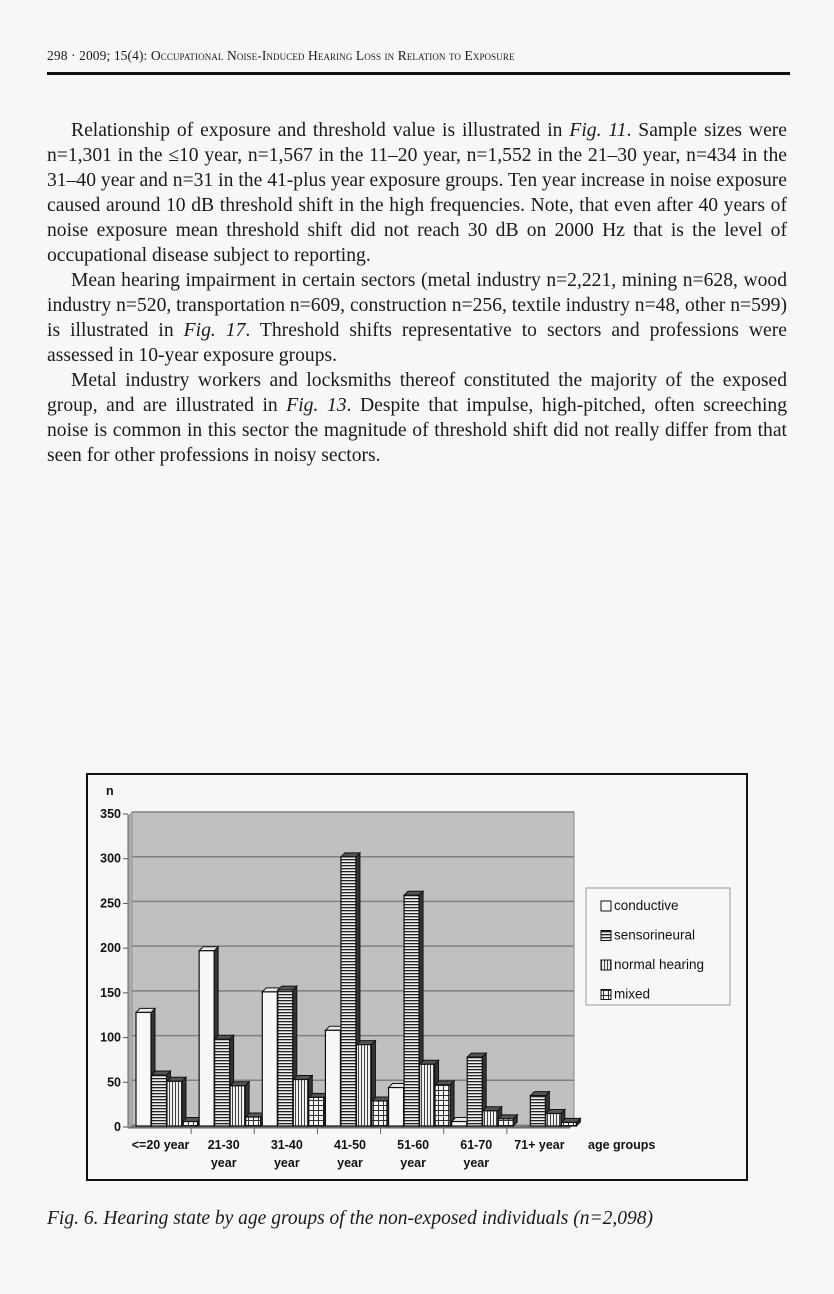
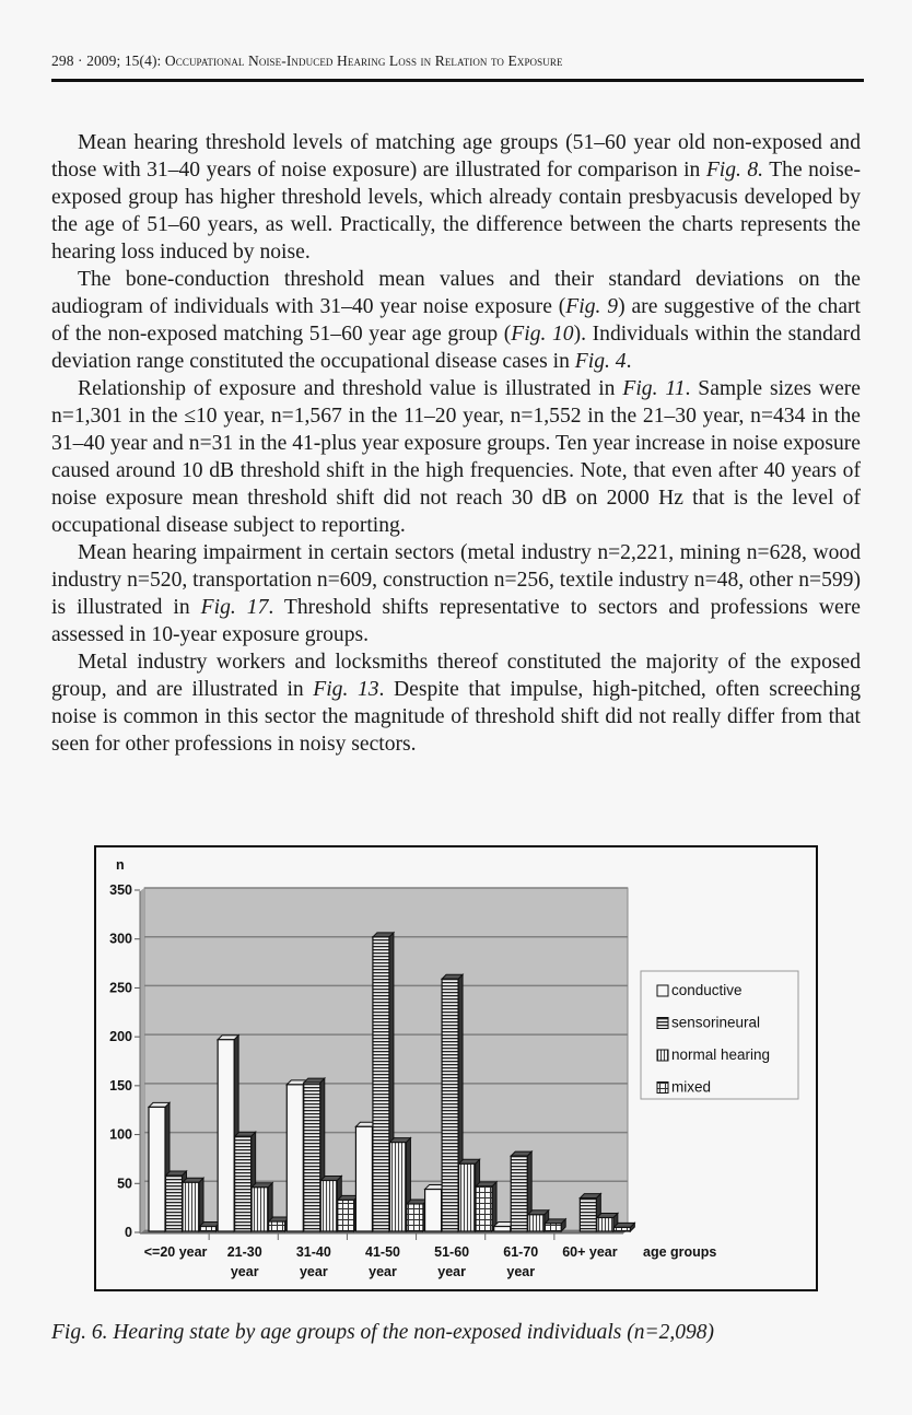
  298 · 2009; 15(4): Occupational Noise-Induced Hearing Loss in Relation to Exposure
+ Mean hearing threshold levels of matching age groups (51–60 year old non-exposed and those with 31–40 years of noise exposure) are illustrated for comparison in Fig. 8. The noise-exposed group has higher threshold levels, which already contain presbyacusis developed by the age of 51–60 years, as well. Practically, the difference between the charts represents the hearing loss induced by noise.
+ The bone-conduction threshold mean values and their standard deviations on the audiogram of individuals with 31–40 year noise exposure (Fig. 9) are suggestive of the chart of the non-exposed matching 51–60 year age group (Fig. 10). Individuals within the standard deviation range constituted the occupational disease cases in Fig. 4.
  Relationship of exposure and threshold value is illustrated in Fig. 11. Sample sizes were n=1,301 in the ≤10 year, n=1,567 in the 11–20 year, n=1,552 in the 21–30 year, n=434 in the 31–40 year and n=31 in the 41-plus year exposure groups. Ten year increase in noise exposure caused around 10 dB threshold shift in the high frequencies. Note, that even after 40 years of noise exposure mean threshold shift did not reach 30 dB on 2000 Hz that is the level of occupational disease subject to reporting.
  Mean hearing impairment in certain sectors (metal industry n=2,221, mining n=628, wood industry n=520, transportation n=609, construction n=256, textile industry n=48, other n=599) is illustrated in Fig. 17. Threshold shifts representative to sectors and professions were assessed in 10-year exposure groups.
  Metal industry workers and locksmiths thereof constituted the majority of the exposed group, and are illustrated in Fig. 13. Despite that impulse, high-pitched, often screeching noise is common in this sector the magnitude of threshold shift did not really differ from that seen for other professions in noisy sectors.
  0
  50
  100
  150
  200
  250
  300
  350
  n
  <=20 year
  21-30
  year
  31-40
  year
  41-50
  year
  51-60
  year
  61-70
  year
- 71+ year
+ 60+ year
  age groups
  conductive
  sensorineural
  normal hearing
  mixed
  Fig. 6. Hearing state by age groups of the non-exposed individuals (n=2,098)
